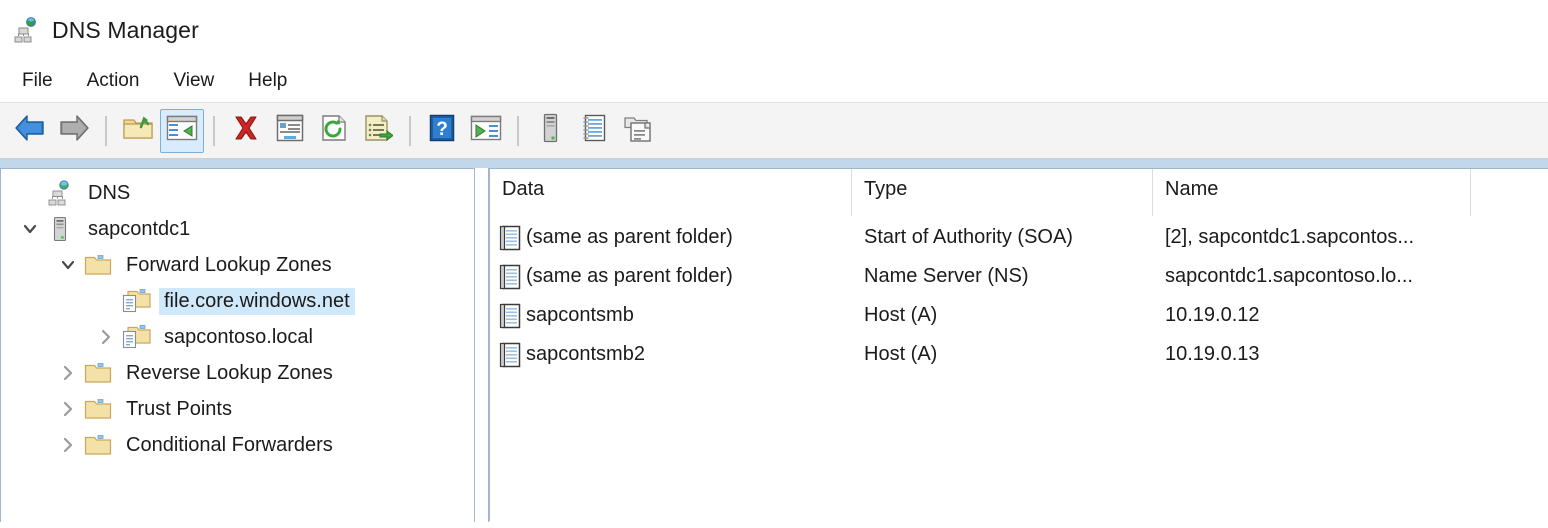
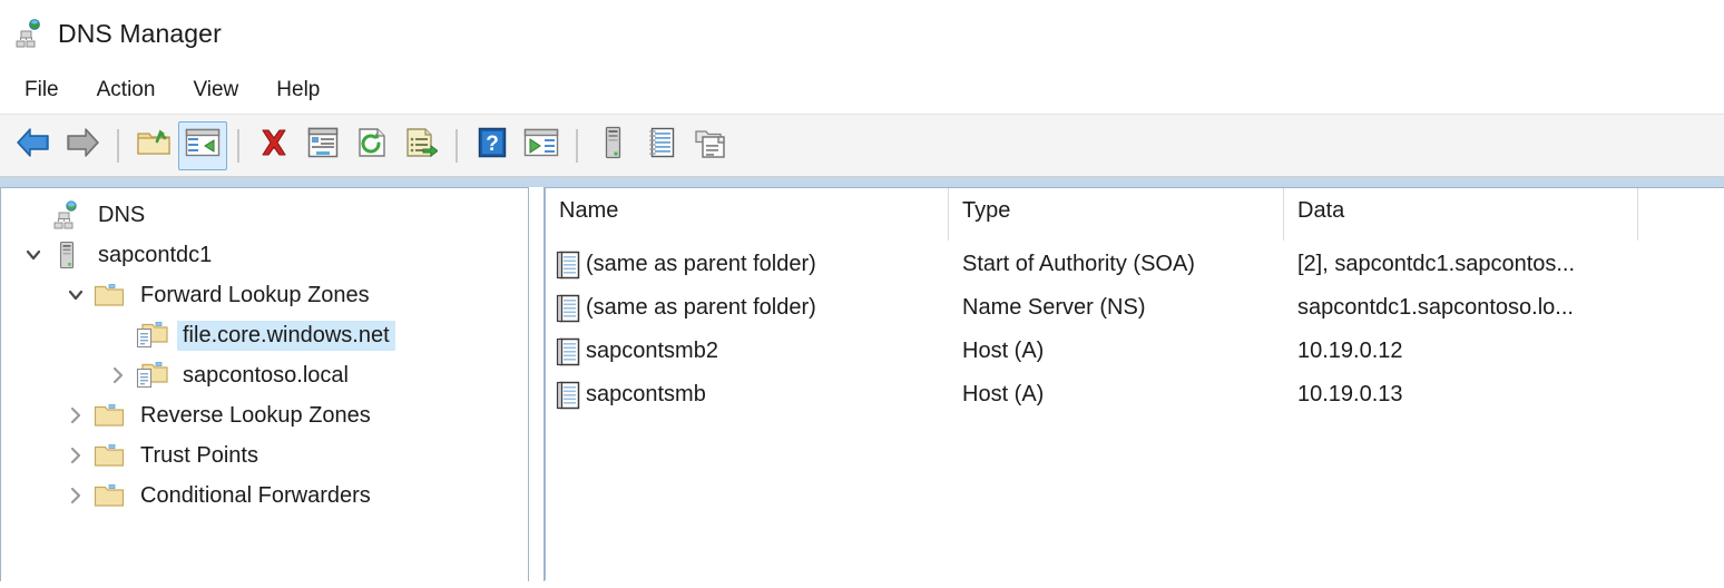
  DNS Manager
  File
  Action
  View
  Help
  ?
  DNS
  sapcontdc1
  Forward Lookup Zones
  file.core.windows.net
  sapcontoso.local
  Reverse Lookup Zones
  Trust Points
  Conditional Forwarders
- Data
+ Name
  Type
- Name
+ Data
  (same as parent folder)
  Start of Authority (SOA)
  [2], sapcontdc1.sapcontos...
  (same as parent folder)
  Name Server (NS)
  sapcontdc1.sapcontoso.lo...
- sapcontsmb
+ sapcontsmb2
  Host (A)
  10.19.0.12
- sapcontsmb2
+ sapcontsmb
  Host (A)
  10.19.0.13
